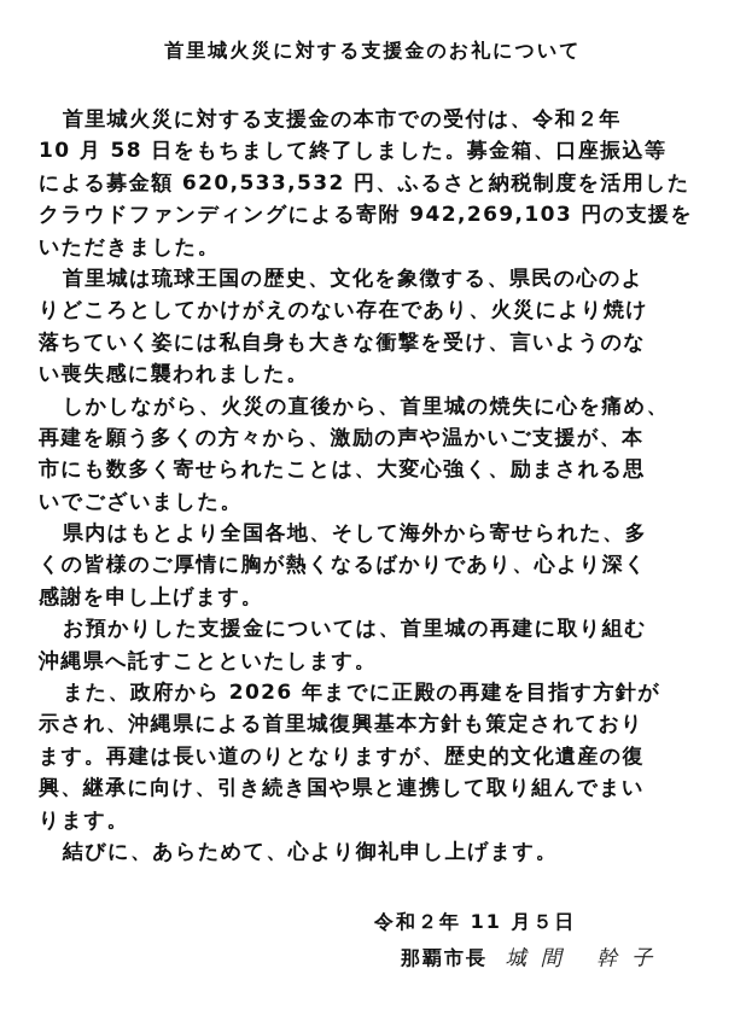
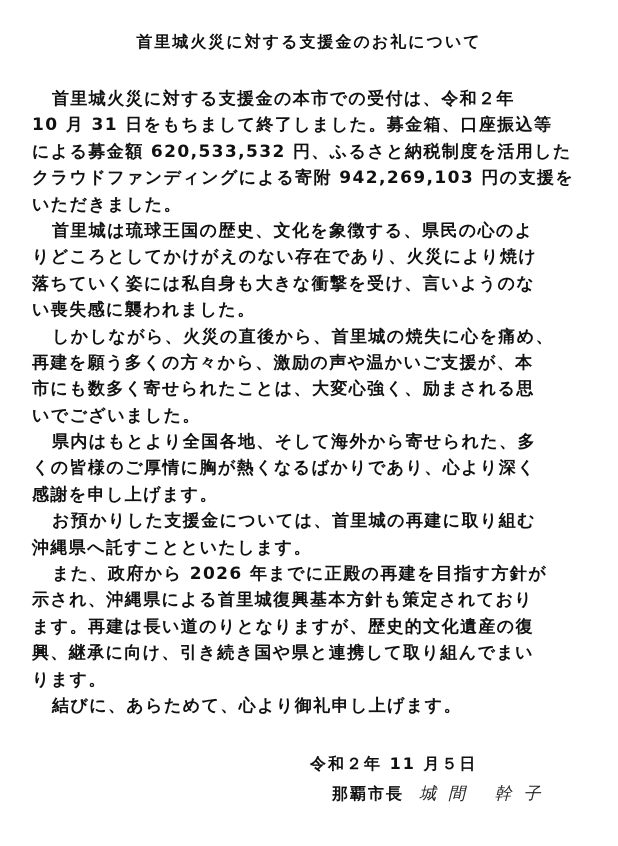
  首里城火災に対する支援金のお礼について
  首里城火災に対する支援金の本市での受付は、令和２年
- 10 月 58 日をもちまして終了しました。募金箱、口座振込等
+ 10 月 31 日をもちまして終了しました。募金箱、口座振込等
  による募金額 620,533,532 円、ふるさと納税制度を活用した
  クラウドファンディングによる寄附 942,269,103 円の支援を
  いただきました。
  首里城は琉球王国の歴史、文化を象徴する、県民の心のよ
  りどころとしてかけがえのない存在であり、火災により焼け
  落ちていく姿には私自身も大きな衝撃を受け、言いようのな
  い喪失感に襲われました。
  しかしながら、火災の直後から、首里城の焼失に心を痛め、
  再建を願う多くの方々から、激励の声や温かいご支援が、本
  市にも数多く寄せられたことは、大変心強く、励まされる思
  いでございました。
  県内はもとより全国各地、そして海外から寄せられた、多
  くの皆様のご厚情に胸が熱くなるばかりであり、心より深く
  感謝を申し上げます。
  お預かりした支援金については、首里城の再建に取り組む
  沖縄県へ託すことといたします。
  また、政府から 2026 年までに正殿の再建を目指す方針が
  示され、沖縄県による首里城復興基本方針も策定されており
  ます。再建は長い道のりとなりますが、歴史的文化遺産の復
  興、継承に向け、引き続き国や県と連携して取り組んでまい
  ります。
  結びに、あらためて、心より御礼申し上げます。
  令和２年 11 月５日
  那覇市長 城間 幹子
